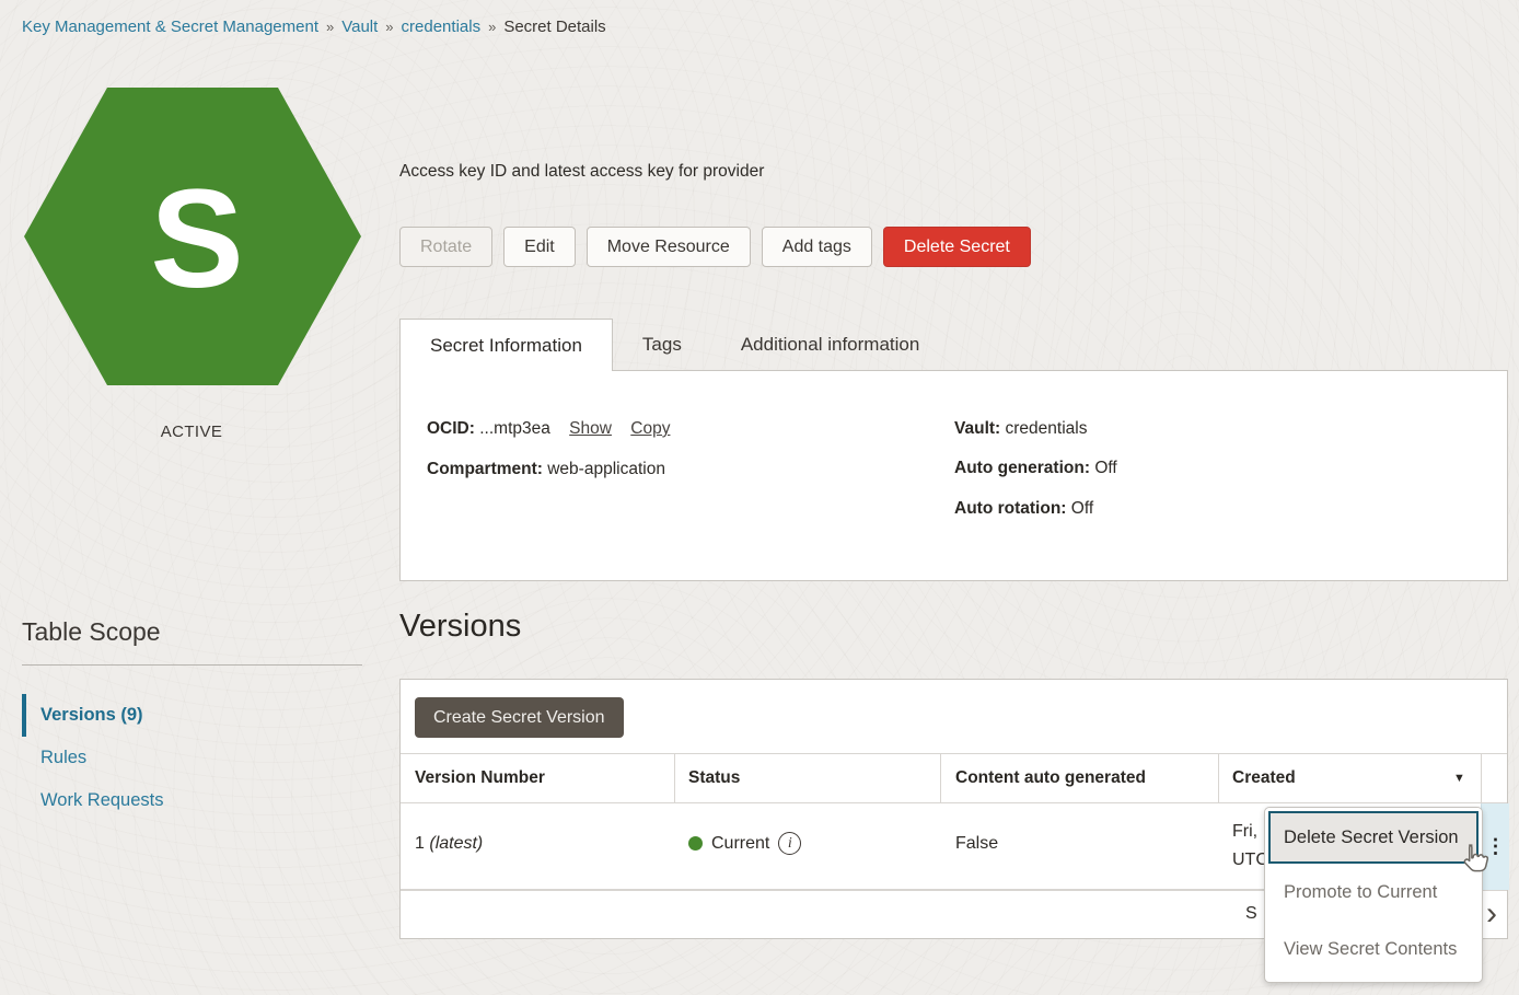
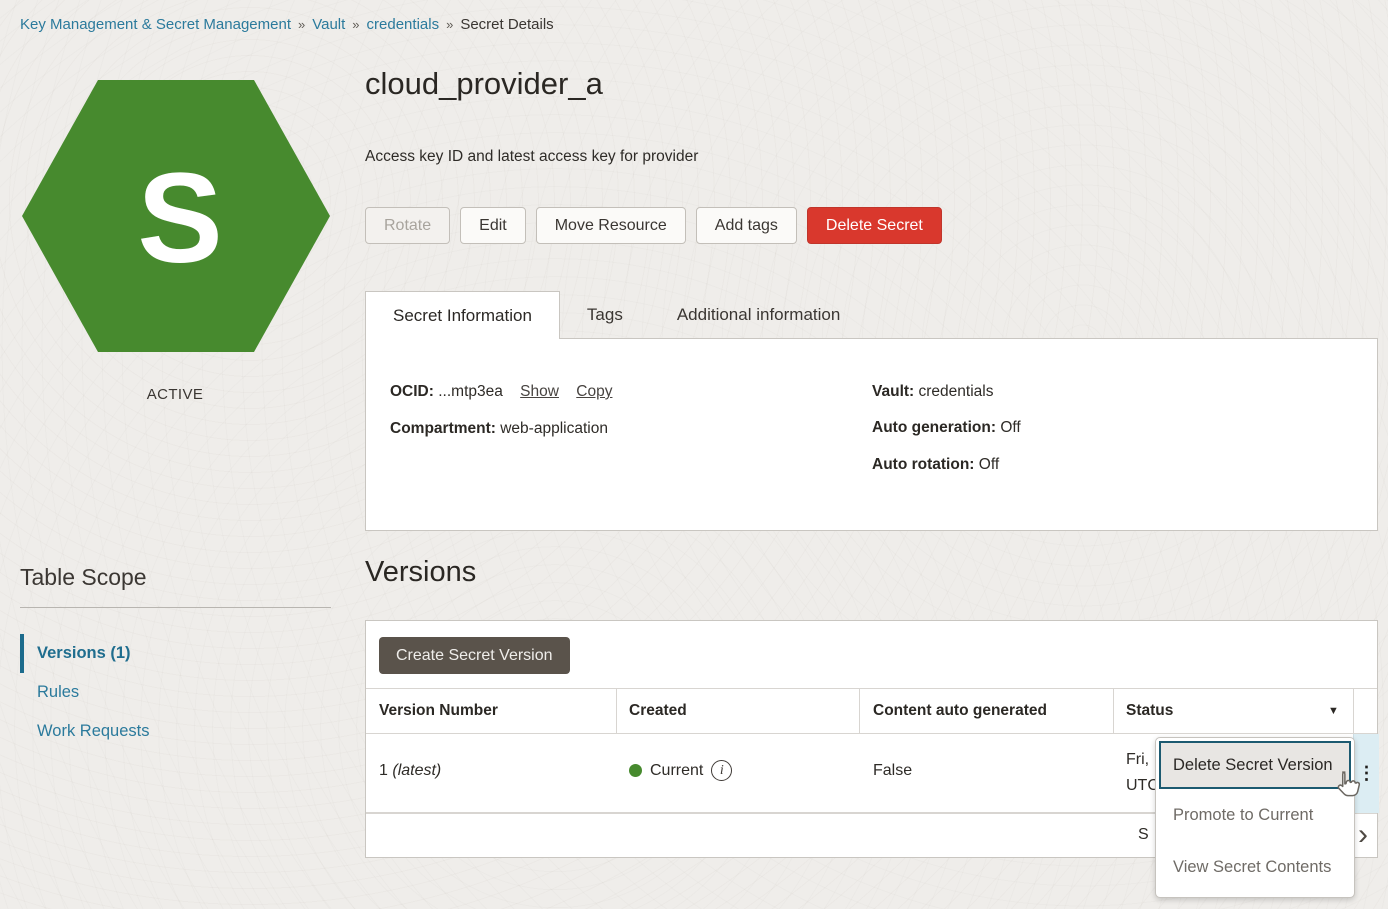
  Key Management & Secret Management
  »
  Vault
  »
  credentials
  »
  Secret Details
  S
  ACTIVE
  Table Scope
- Versions (9)
+ Versions (1)
  Rules
  Work Requests
+ cloud_provider_a
  Access key ID and latest access key for provider
  Rotate
  Edit
  Move Resource
  Add tags
  Delete Secret
  Secret Information
  Tags
  Additional information
  OCID: ...mtp3ea Show Copy
  Compartment: web-application
  Vault: credentials
  Auto generation: Off
  Auto rotation: Off
  Versions
  Create Secret Version
  Version Number
- Status
+ Created
  Content auto generated
- Created
+ Status
  ▼
  1 (latest)
  Current
  i
  False
  Fri,
  UTC
  ⋮
  S
  ›
  Delete Secret Version
  Promote to Current
  View Secret Contents
